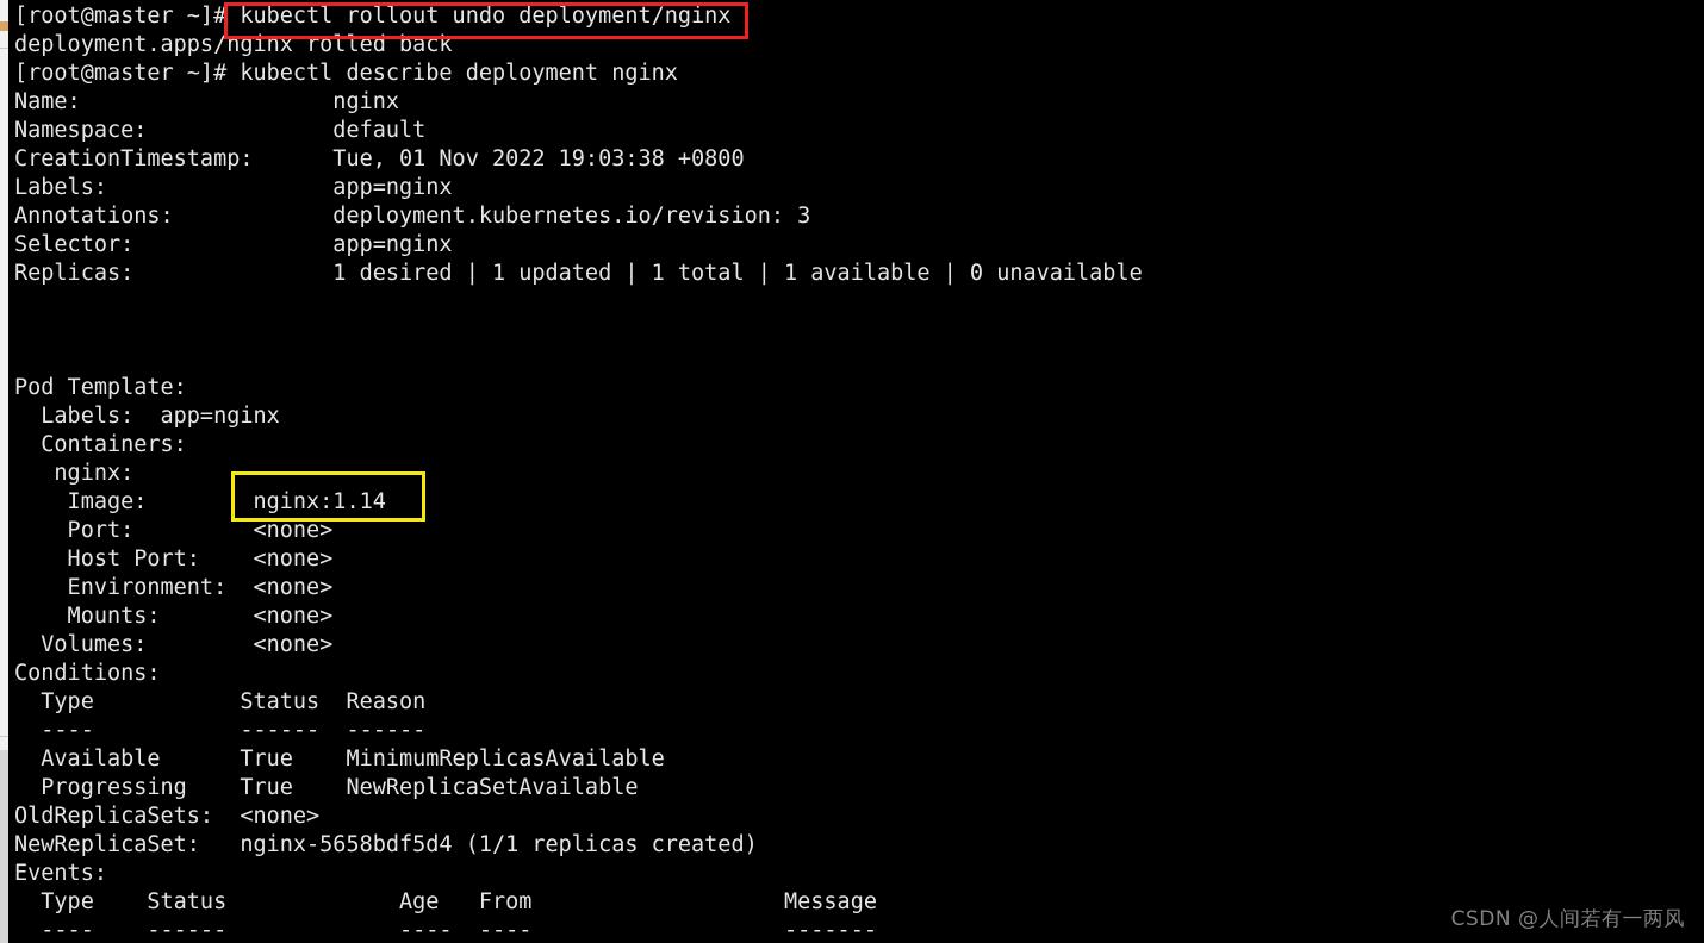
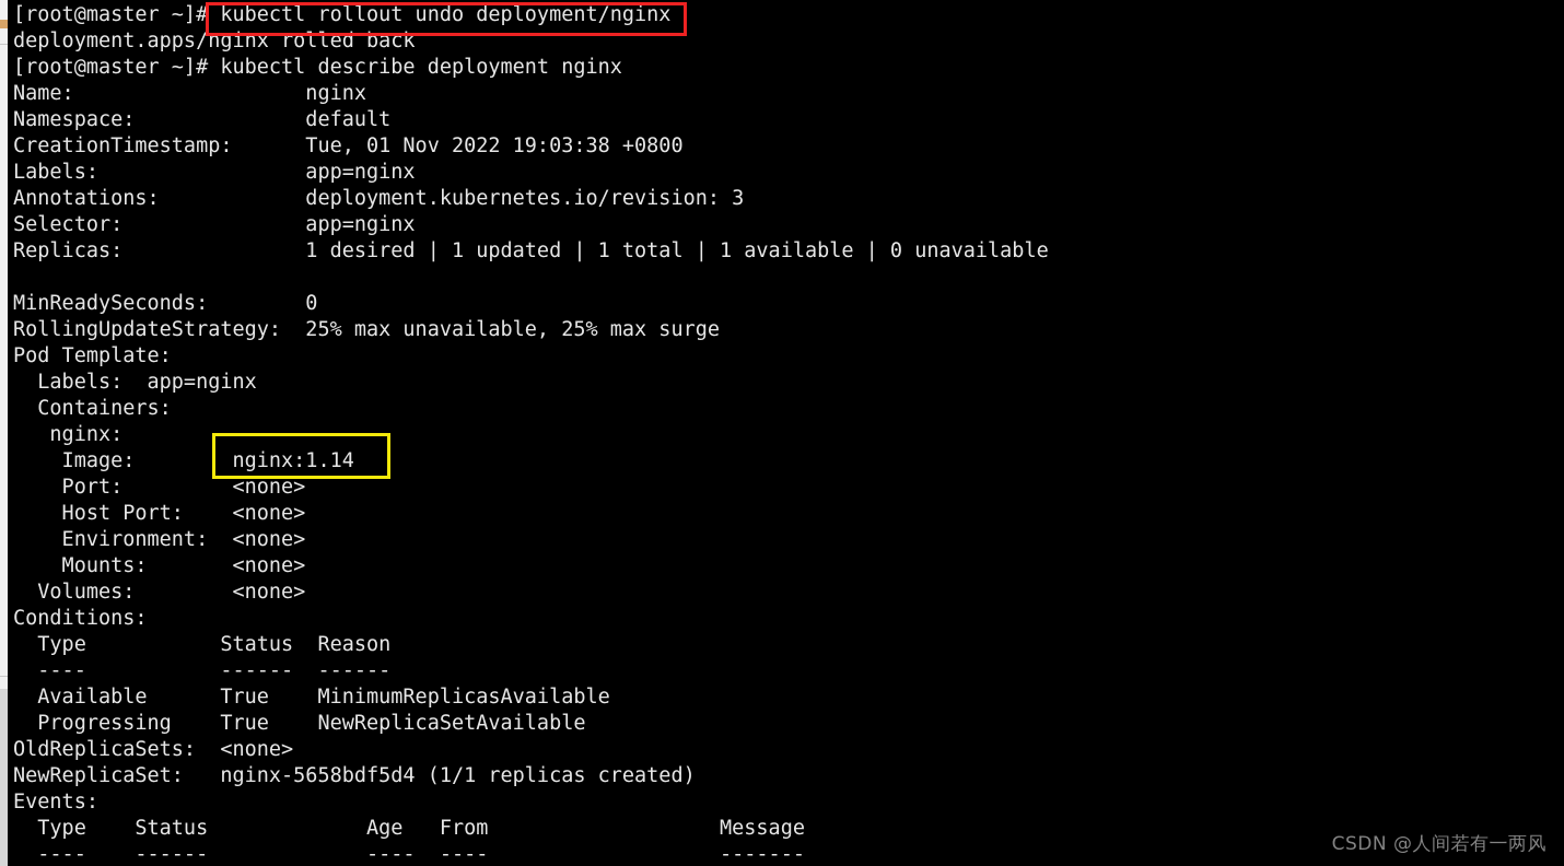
  [root@master ~]# kubectl rollout undo deployment/nginx
  deployment.apps/nginx rolled back
  [root@master ~]# kubectl describe deployment nginx
  Name: nginx
  Namespace: default
  CreationTimestamp: Tue, 01 Nov 2022 19:03:38 +0800
  Labels: app=nginx
  Annotations: deployment.kubernetes.io/revision: 3
  Selector: app=nginx
  Replicas: 1 desired | 1 updated | 1 total | 1 available | 0 unavailable
+ MinReadySeconds: 0
+ RollingUpdateStrategy: 25% max unavailable, 25% max surge
  Pod Template:
  Labels: app=nginx
  Containers:
  nginx:
  Image: nginx:1.14
  Port: <none>
  Host Port: <none>
  Environment: <none>
  Mounts: <none>
  Volumes: <none>
  Conditions:
  Type Status Reason
  ---- ------ ------
  Available True MinimumReplicasAvailable
  Progressing True NewReplicaSetAvailable
  OldReplicaSets: <none>
  NewReplicaSet: nginx-5658bdf5d4 (1/1 replicas created)
  Events:
  Type Status Age From Message
  ---- ------ ---- ---- -------
  CSDN @人间若有一两风
